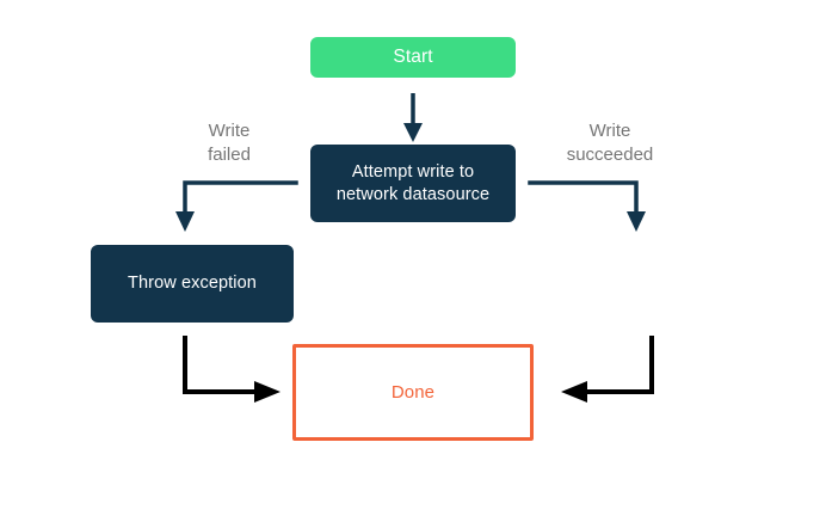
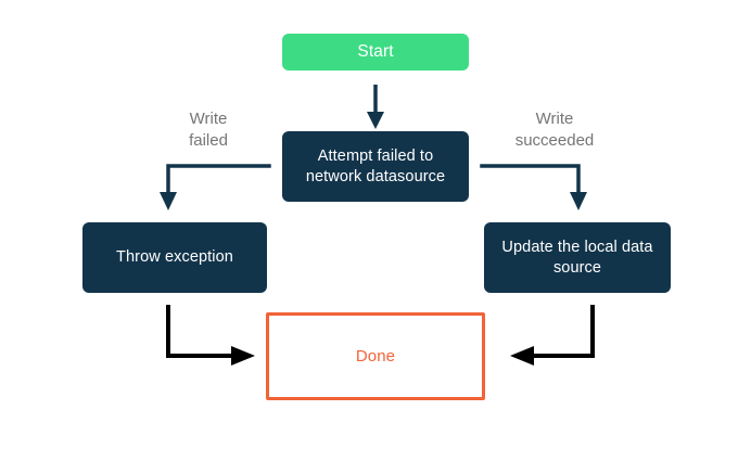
  Start
- Attempt write to network datasource
+ Attempt failed to network datasource
  Throw exception
+ Update the local data source
  Done
  Write
  failed
  Write
  succeeded
